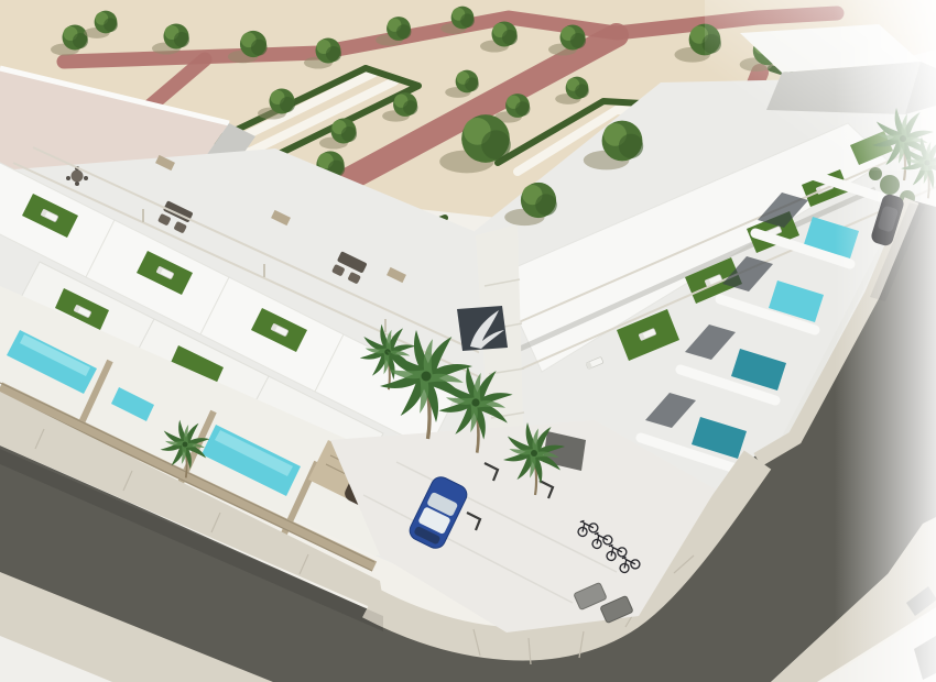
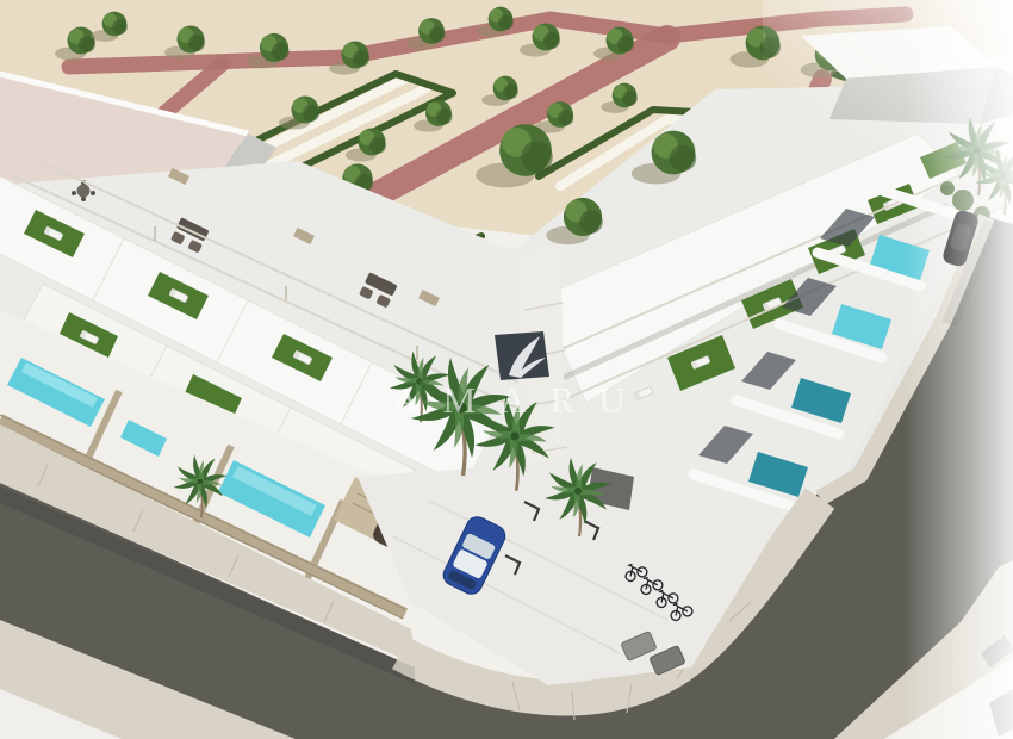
+ AMARU
